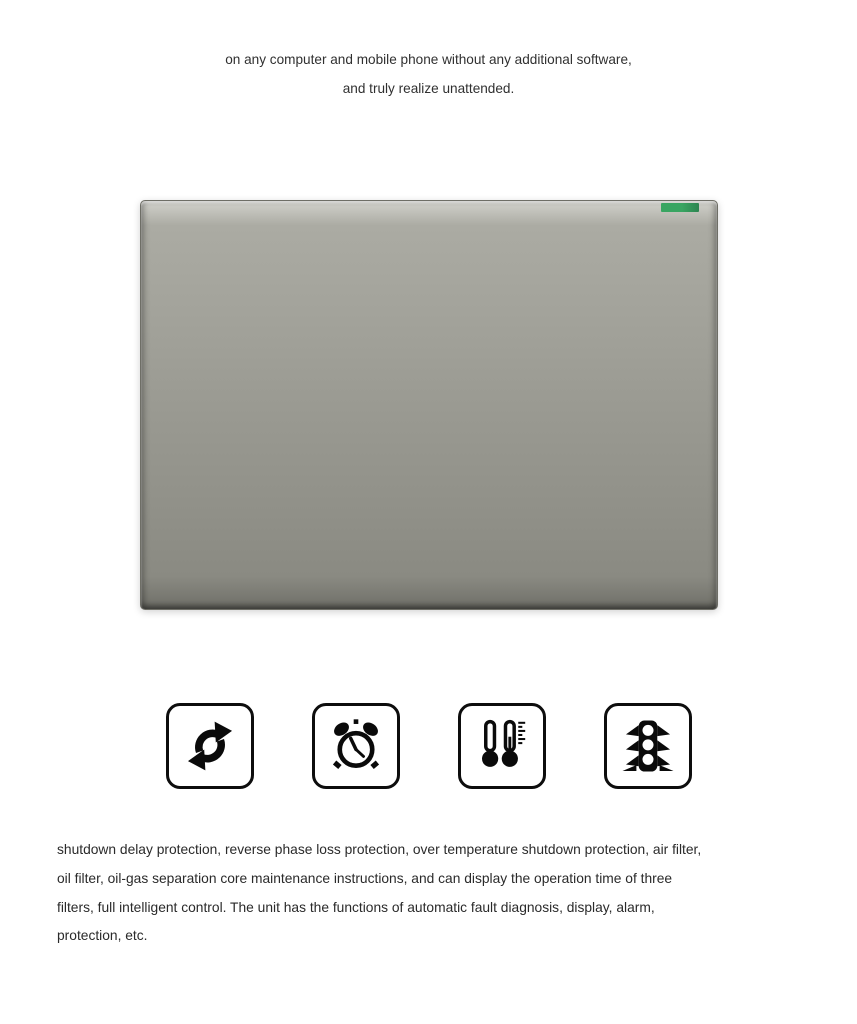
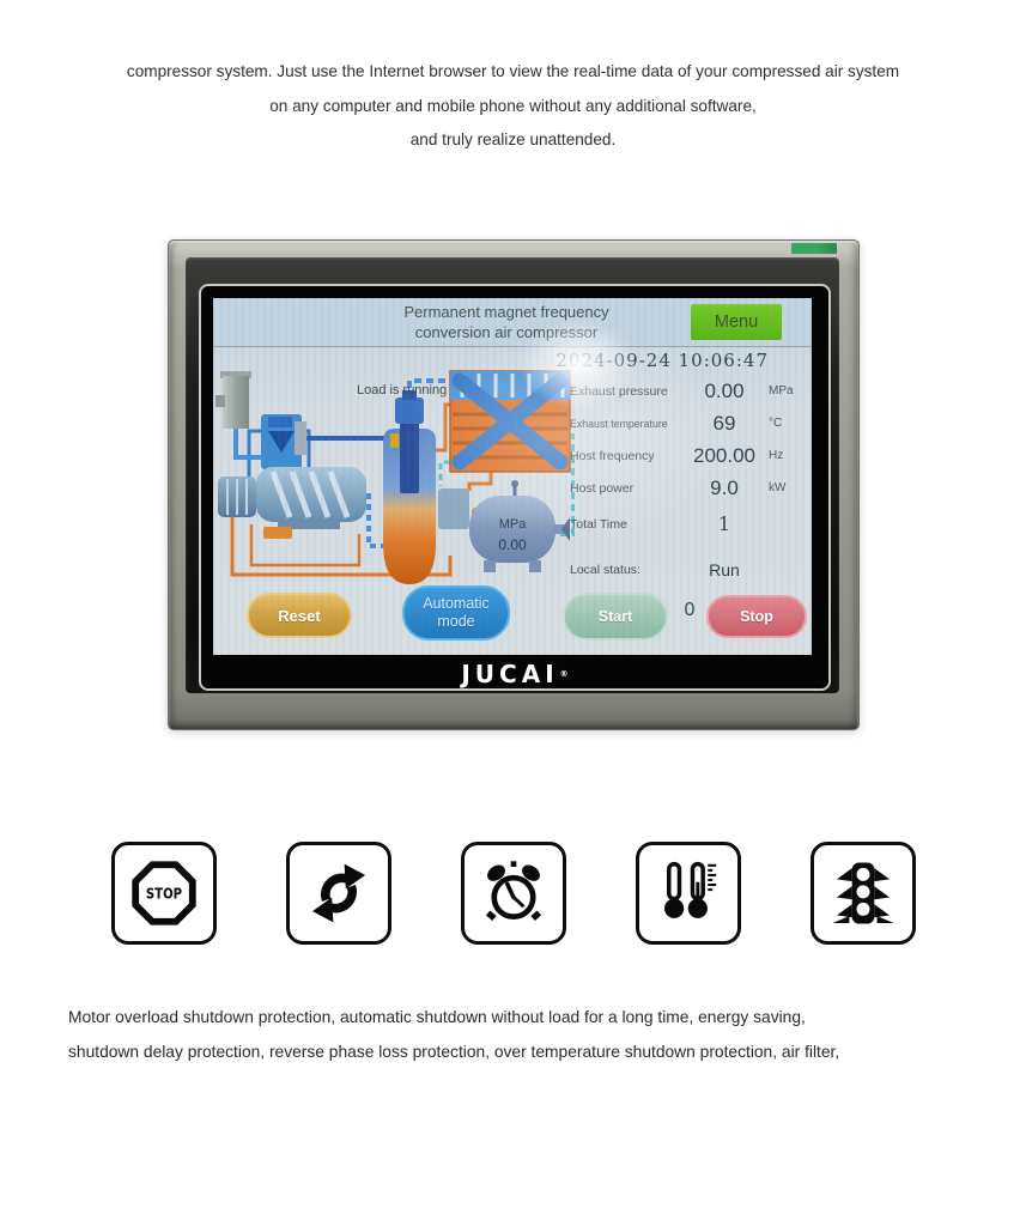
+ compressor system. Just use the Internet browser to view the real-time data of your compressed air system
  on any computer and mobile phone without any additional software,
  and truly realize unattended.
+ JUCAI
+ ®
+ STOP
+ Motor overload shutdown protection, automatic shutdown without load for a long time, energy saving,
  shutdown delay protection, reverse phase loss protection, over temperature shutdown protection, air filter,
- oil filter, oil-gas separation core maintenance instructions, and can display the operation time of three
- filters, full intelligent control. The unit has the functions of automatic fault diagnosis, display, alarm,
- protection, etc.
